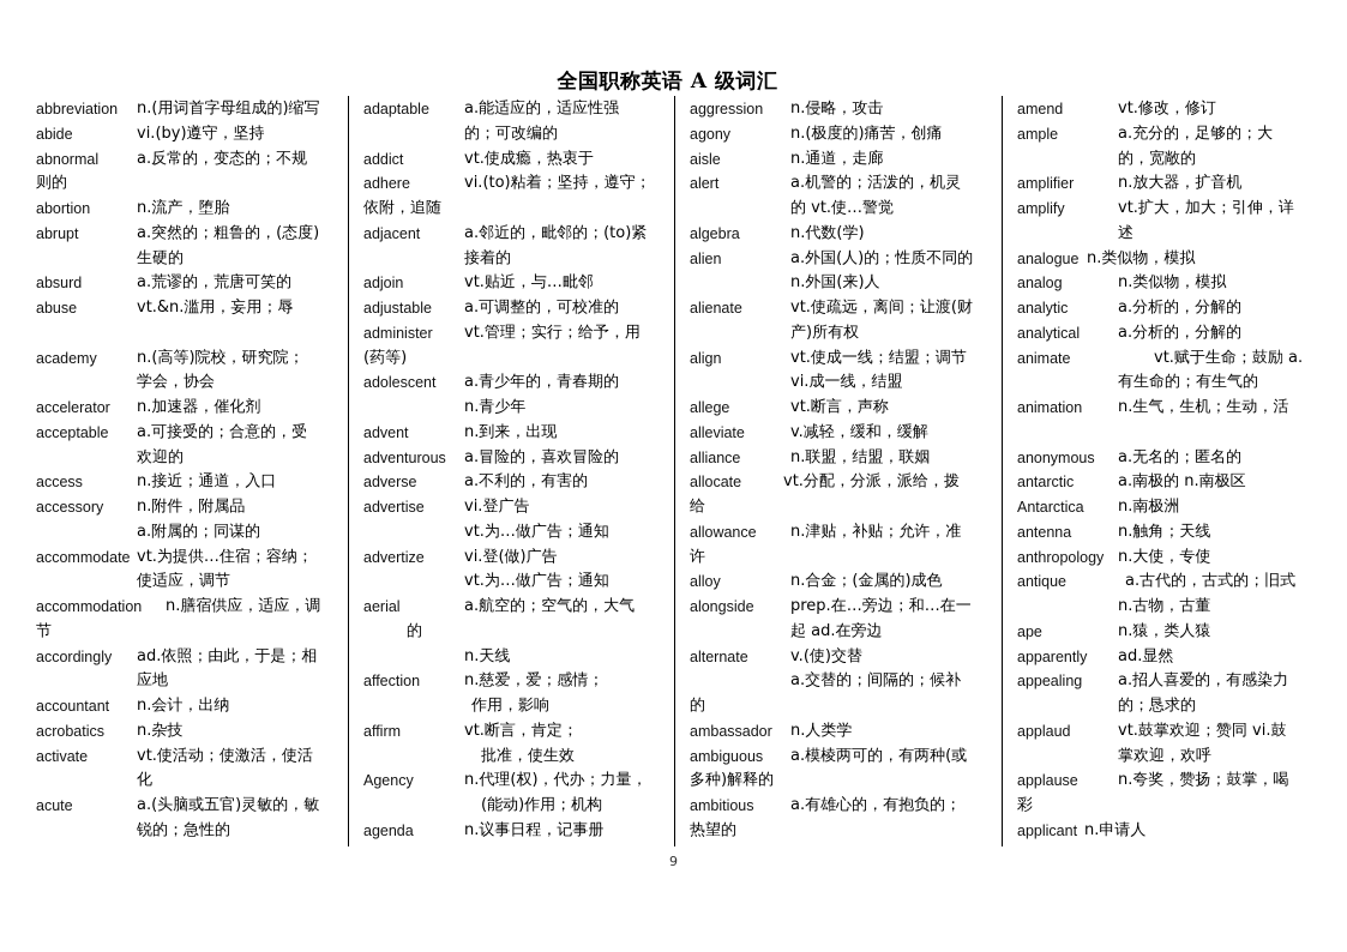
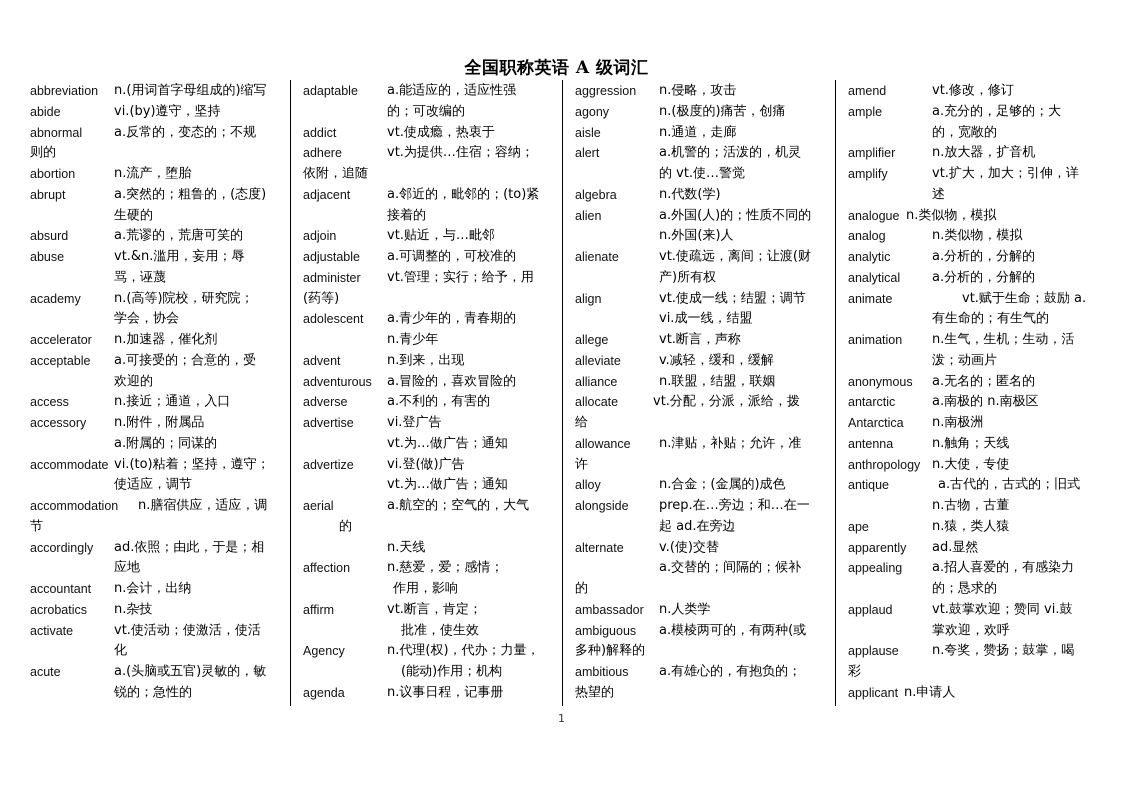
  全国职称英语 A 级词汇
  abbreviation
  n.(用词首字母组成的)缩写
  abide
  vi.(by)遵守，坚持
  abnormal
  a.反常的，变态的；不规
  则的
  abortion
  n.流产，堕胎
  abrupt
  a.突然的；粗鲁的，(态度)
  生硬的
  absurd
  a.荒谬的，荒唐可笑的
  abuse
  vt.&n.滥用，妄用；辱
+ 骂，诬蔑
  academy
  n.(高等)院校，研究院；
  学会，协会
  accelerator
  n.加速器，催化剂
  acceptable
  a.可接受的；合意的，受
  欢迎的
  access
  n.接近；通道，入口
  accessory
  n.附件，附属品
  a.附属的；同谋的
  accommodate
- vt.为提供…住宿；容纳；
+ vi.(to)粘着；坚持，遵守；
  使适应，调节
  accommodation
  n.膳宿供应，适应，调
  节
  accordingly
  ad.依照；由此，于是；相
  应地
  accountant
  n.会计，出纳
  acrobatics
  n.杂技
  activate
  vt.使活动；使激活，使活
  化
  acute
  a.(头脑或五官)灵敏的，敏
  锐的；急性的
  adaptable
  a.能适应的，适应性强
  的；可改编的
  addict
  vt.使成瘾，热衷于
  adhere
- vi.(to)粘着；坚持，遵守；
+ vt.为提供…住宿；容纳；
  依附，追随
  adjacent
  a.邻近的，毗邻的；(to)紧
  接着的
  adjoin
  vt.贴近，与…毗邻
  adjustable
  a.可调整的，可校准的
  administer
  vt.管理；实行；给予，用
  (药等)
  adolescent
  a.青少年的，青春期的
  n.青少年
  advent
  n.到来，出现
  adventurous
  a.冒险的，喜欢冒险的
  adverse
  a.不利的，有害的
  advertise
  vi.登广告
  vt.为…做广告；通知
  advertize
  vi.登(做)广告
  vt.为…做广告；通知
  aerial
  a.航空的；空气的，大气
  的
  n.天线
  affection
  n.慈爱，爱；感情；
  作用，影响
  affirm
  vt.断言，肯定；
  批准，使生效
  Agency
  n.代理(权)，代办；力量，
  (能动)作用；机构
  agenda
  n.议事日程，记事册
  aggression
  n.侵略，攻击
  agony
  n.(极度的)痛苦，创痛
  aisle
  n.通道，走廊
  alert
  a.机警的；活泼的，机灵
  的 vt.使…警觉
  algebra
  n.代数(学)
  alien
  a.外国(人)的；性质不同的
  n.外国(来)人
  alienate
  vt.使疏远，离间；让渡(财
  产)所有权
  align
  vt.使成一线；结盟；调节
  vi.成一线，结盟
  allege
  vt.断言，声称
  alleviate
  v.减轻，缓和，缓解
  alliance
  n.联盟，结盟，联姻
  allocate
  vt.分配，分派，派给，拨
  给
  allowance
  n.津贴，补贴；允许，准
  许
  alloy
  n.合金；(金属的)成色
  alongside
  prep.在…旁边；和…在一
  起 ad.在旁边
  alternate
  v.(使)交替
  a.交替的；间隔的；候补
  的
  ambassador
  n.人类学
  ambiguous
  a.模棱两可的，有两种(或
  多种)解释的
  ambitious
  a.有雄心的，有抱负的；
  热望的
  amend
  vt.修改，修订
  ample
  a.充分的，足够的；大
  的，宽敞的
  amplifier
  n.放大器，扩音机
  amplify
  vt.扩大，加大；引伸，详
  述
  analogue
  n.类似物，模拟
  analog
  n.类似物，模拟
  analytic
  a.分析的，分解的
  analytical
  a.分析的，分解的
  animate
  vt.赋于生命；鼓励 a.
  有生命的；有生气的
  animation
  n.生气，生机；生动，活
+ 泼；动画片
  anonymous
  a.无名的；匿名的
  antarctic
  a.南极的 n.南极区
  Antarctica
  n.南极洲
  antenna
  n.触角；天线
  anthropology
  n.大使，专使
  antique
  a.古代的，古式的；旧式
  n.古物，古董
  ape
  n.猿，类人猿
  apparently
  ad.显然
  appealing
  a.招人喜爱的，有感染力
  的；恳求的
  applaud
  vt.鼓掌欢迎；赞同 vi.鼓
  掌欢迎，欢呼
  applause
  n.夸奖，赞扬；鼓掌，喝
  彩
  applicant
  n.申请人
- 9
+ 1
